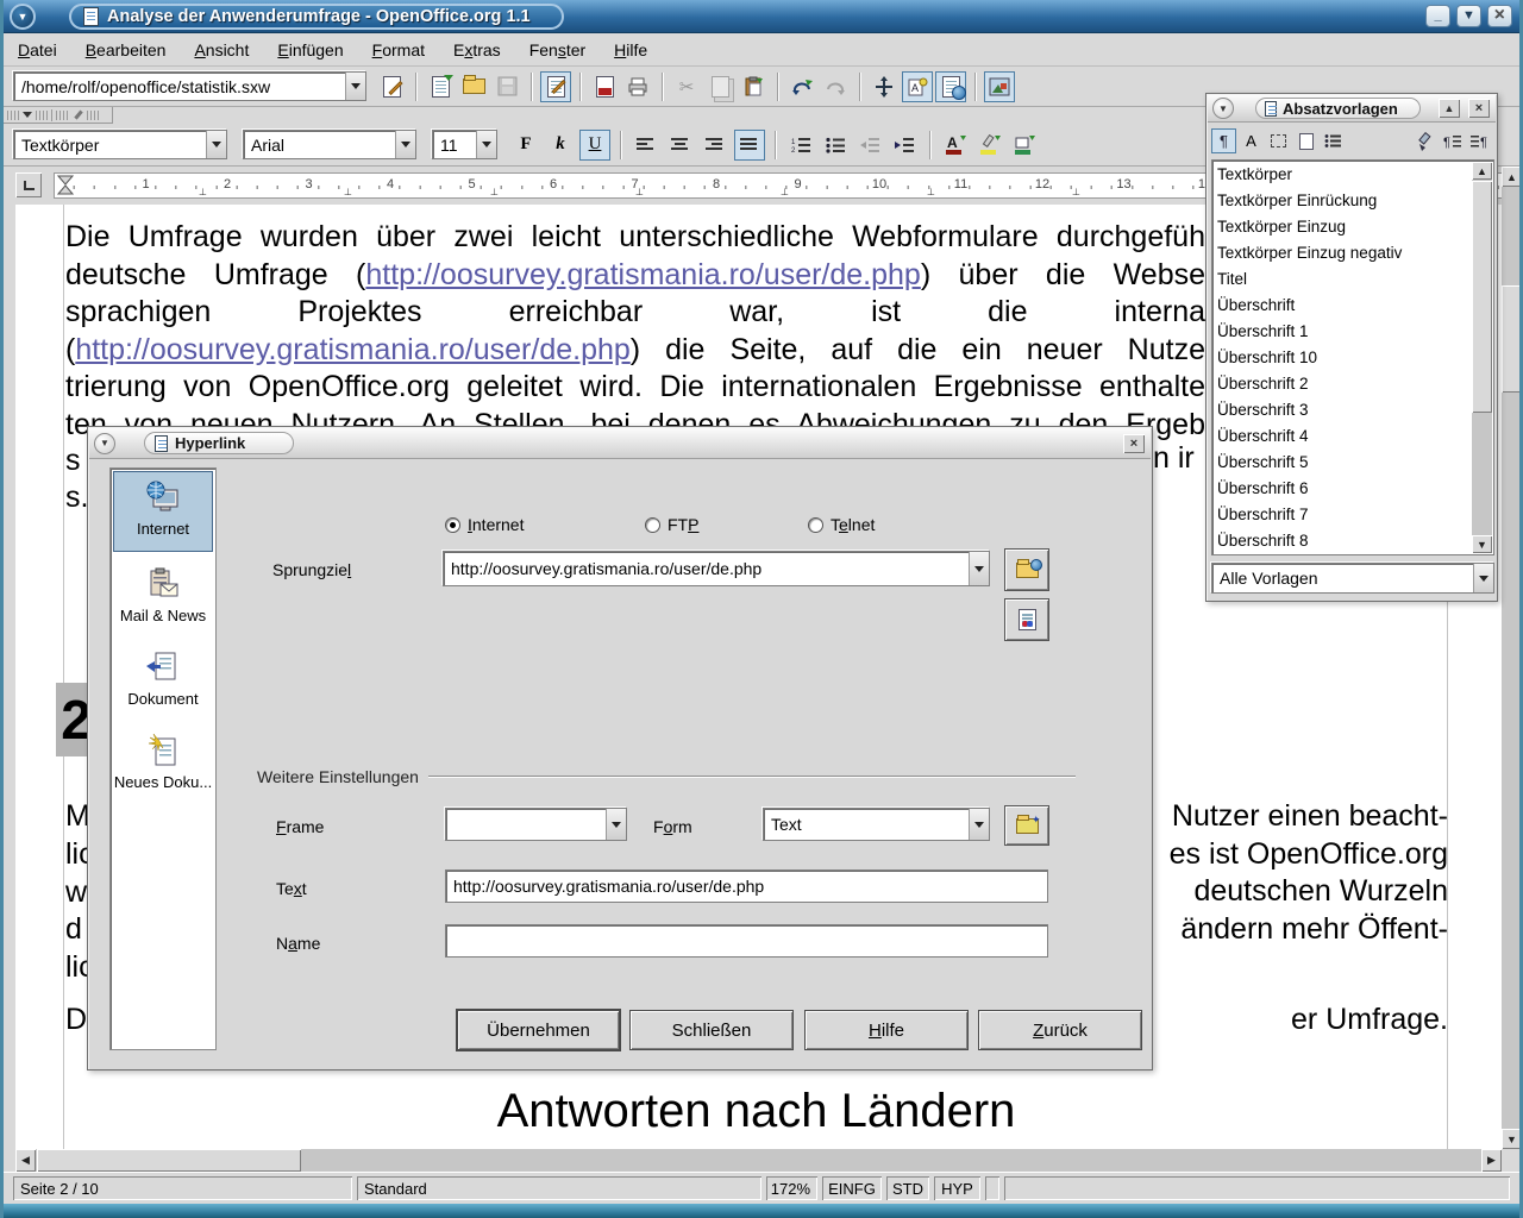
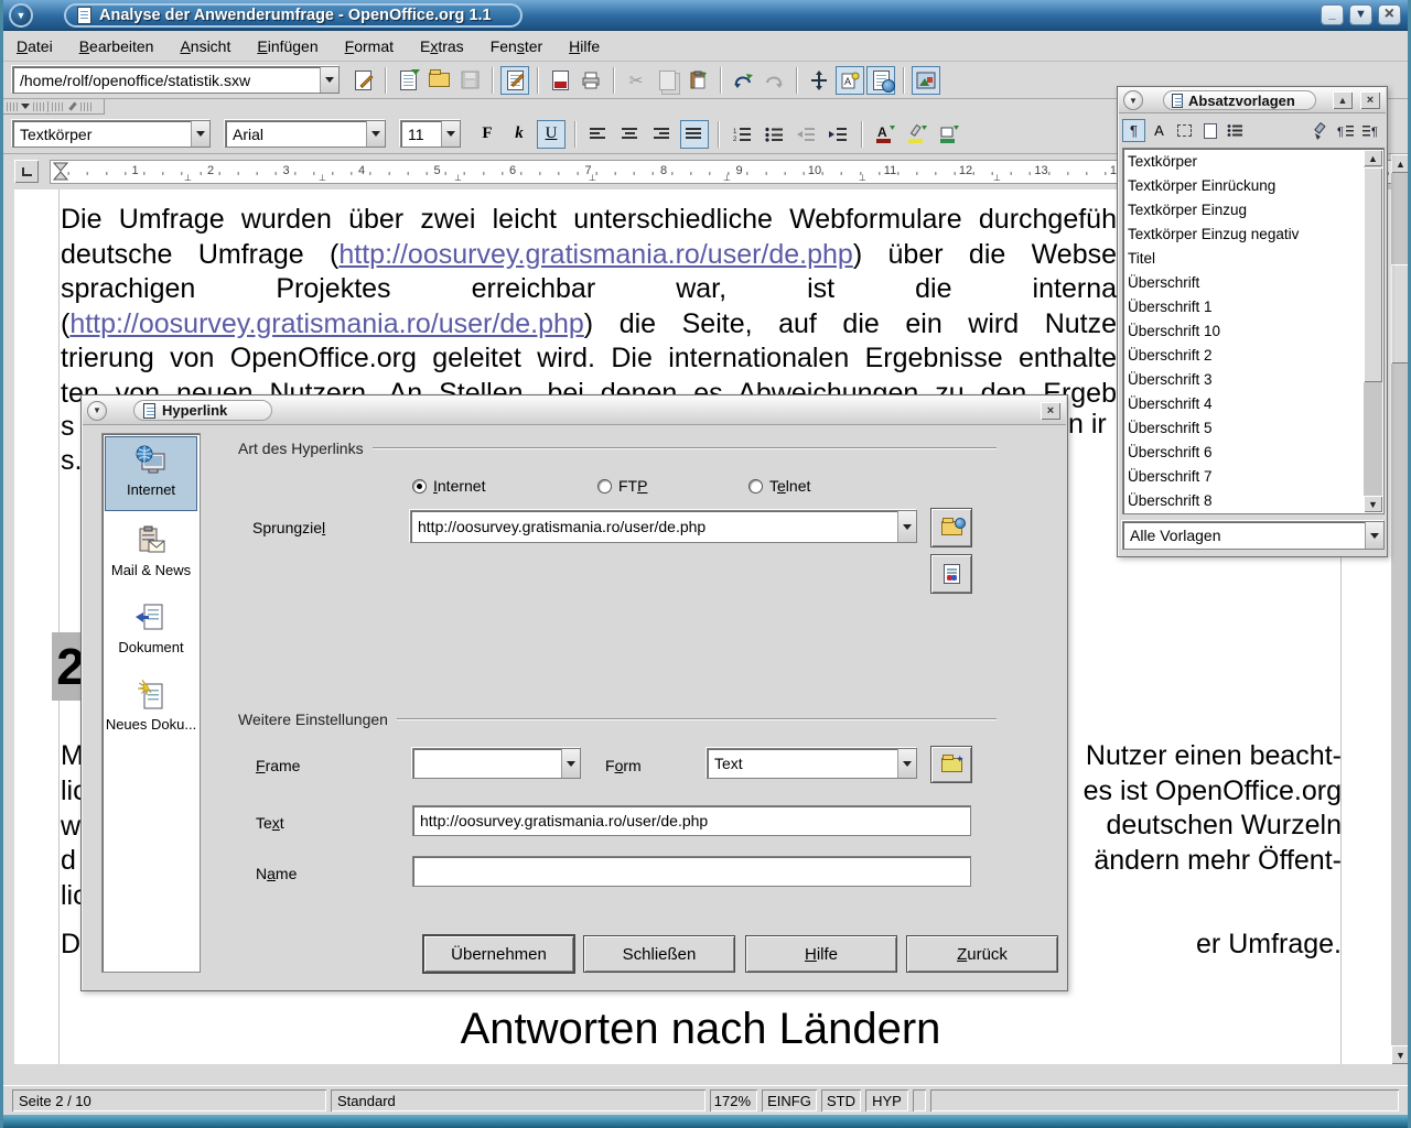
  ▼
  Analyse der Anwenderumfrage - OpenOffice.org 1.1
  _
  ▼
  ×
  Datei
  Bearbeiten
  Ansicht
  Einfügen
  Format
  Extras
  Fenster
  Hilfe
  /home/rolf/openoffice/statistik.sxw
  ✂
  A
  Textkörper
  Arial
  11
  F
  k
  U
  A
  ⊥
  ⊥
  ⊥
  ⊥
  ⊥
  ⊥
  ⊥
  1
  2
  3
  4
  5
  6
  7
  8
  9
  10
  11
  12
  13
  Die Umfrage wurden über zwei leicht unterschiedliche Webformulare durchgefüh
  deutsche Umfrage (http://oosurvey.gratismania.ro/user/de.php) über die Webse
  sprachigen Projektes erreichbar war, ist die interna
- (http://oosurvey.gratismania.ro/user/de.php) die Seite, auf die ein neuer Nutze
+ (http://oosurvey.gratismania.ro/user/de.php) die Seite, auf die ein wird Nutze
  trierung von OpenOffice.org geleitet wird. Die internationalen Ergebnisse enthalte
  ten von neuen Nutzern. An Stellen, bei denen es Abweichungen zu den Ergeb
  n ir
  s
  s.
  M
  w
  d
  D
  2
  Nutzer einen beacht-
  es ist OpenOffice.org
  deutschen Wurzeln
  ändern mehr Öffent-
  er Umfrage.
  Antworten nach Ländern
  ▼
  Hyperlink
  ×
  Internet
  Mail & News
  Dokument
  Neues Doku...
+ Art des Hyperlinks
  Internet
  FTP
  Telnet
  Sprungziel
  http://oosurvey.gratismania.ro/user/de.php
  Weitere Einstellungen
  Frame
  Form
  Text
  ✦
  Text
  http://oosurvey.gratismania.ro/user/de.php
  Name
  Übernehmen
  Schließen
  H
  ilfe
  Z
  urück
  ▼
  Absatzvorlagen
  ▲
  ×
  ¶
  A
  ¶
  ¶
  ▲
  ▼
  Textkörper
  Textkörper Einrückung
  Textkörper Einzug
  Textkörper Einzug negativ
  Titel
  Überschrift
  Überschrift 1
  Überschrift 10
  Überschrift 2
  Überschrift 3
  Überschrift 4
  Überschrift 5
  Überschrift 6
  Überschrift 7
  Überschrift 8
  Alle Vorlagen
  ▲
  ▼
- ◀
- ▶
  Seite 2 / 10
  Standard
  172%
  EINFG
  STD
  HYP
